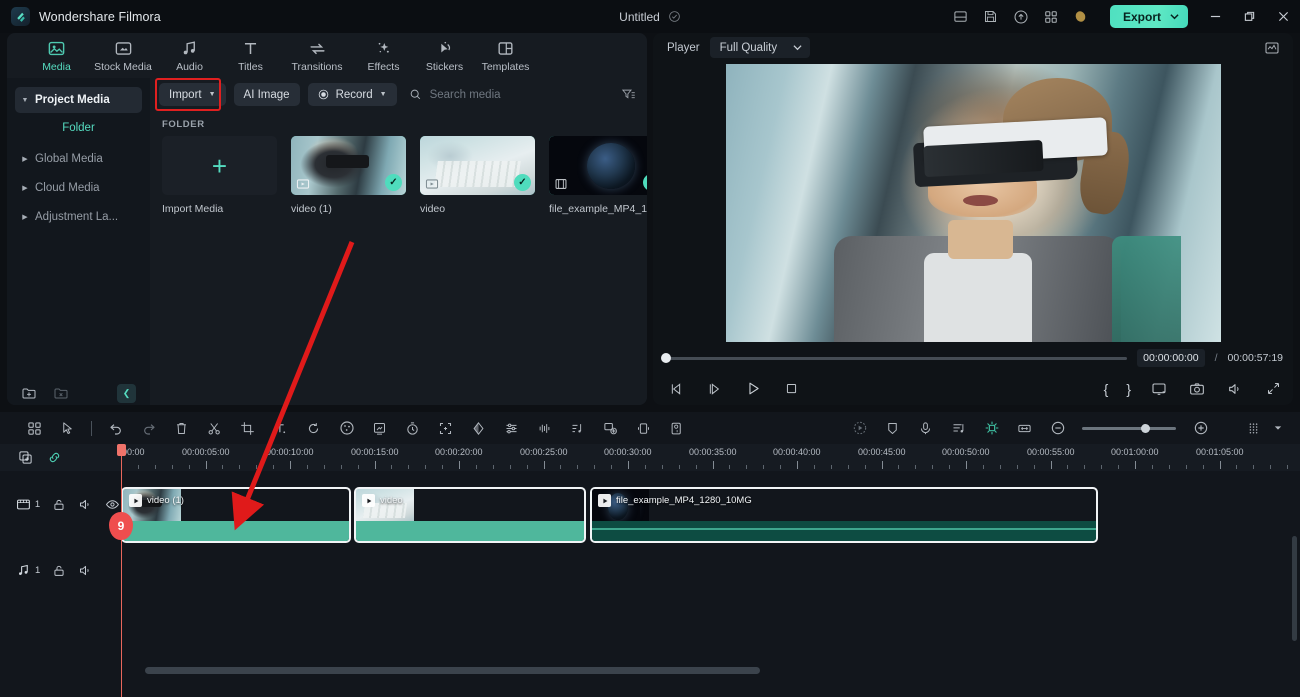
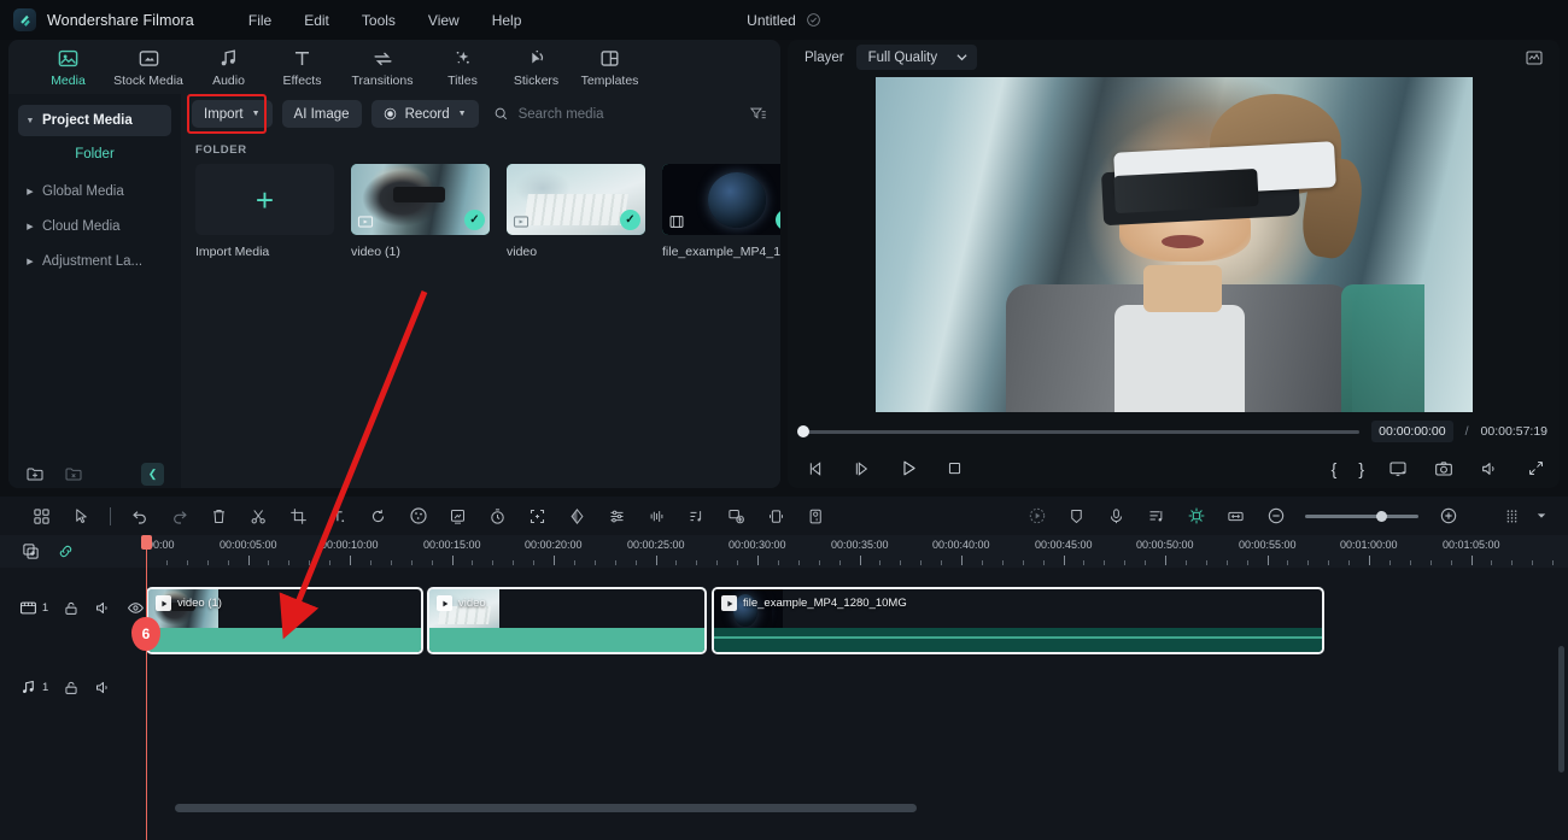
  Wondershare Filmora
+ File
+ Edit
+ Tools
+ View
+ Help
  Untitled
- Export
  Media
  Stock Media
  Audio
- Titles
+ Effects
  Transitions
- Effects
+ Titles
  Stickers
  Templates
  Project Media
  Folder
  Global Media
  Cloud Media
  Adjustment La...
  ❮
  Import
  AI Image
  Record
  Search media
  FOLDER
  +
  Import Media
  ✓
  video (1)
  ✓
  video
  file_example_MP4_1
  Player
  Full Quality
  00:00:00:00
  /
  00:00:57:19
  {
  }
  0:00
  00:00:05:00
  0:00:10:00
  00:00:15:00
  00:00:20:00
  00:00:25:00
  00:00:30:00
  00:00:35:00
  00:00:40:00
  00:00:45:00
  00:00:50:00
  00:00:55:00
  00:01:00:00
  00:01:05:00
  1
  1
  video (1)
  video
  file_example_MP4_1280_10MG
- 9
+ 6
